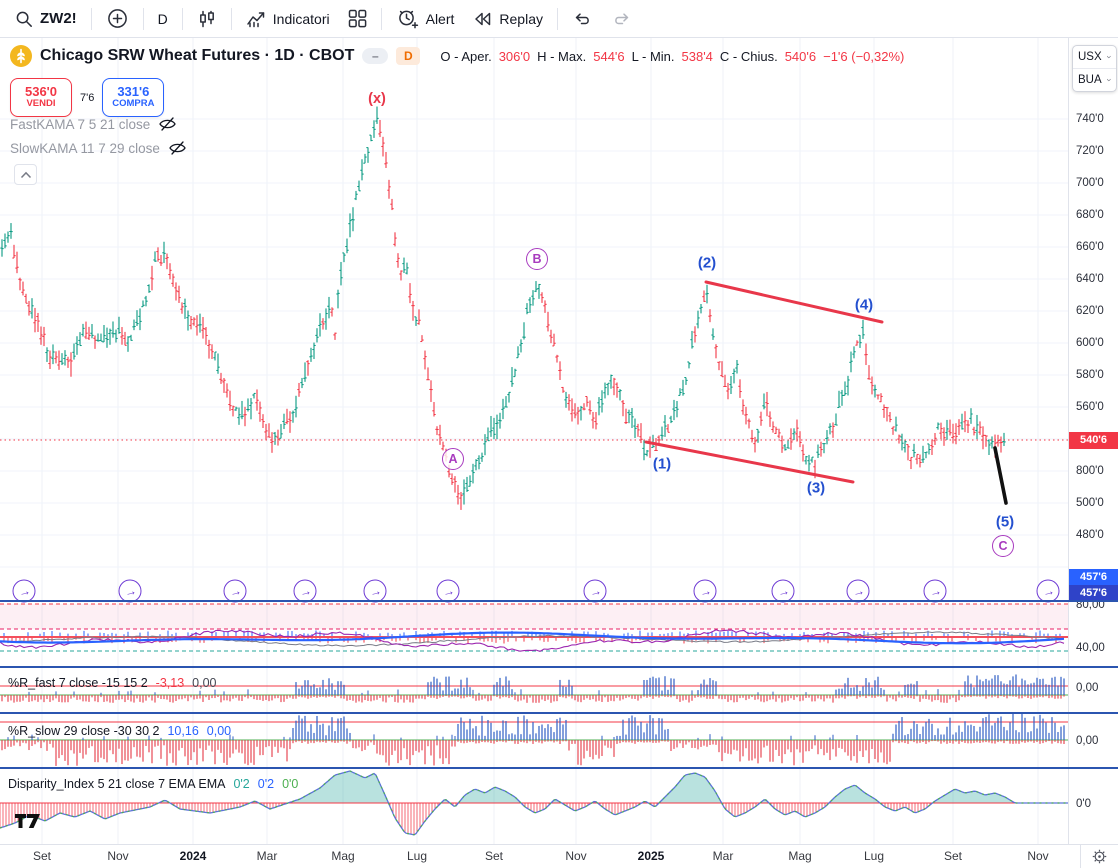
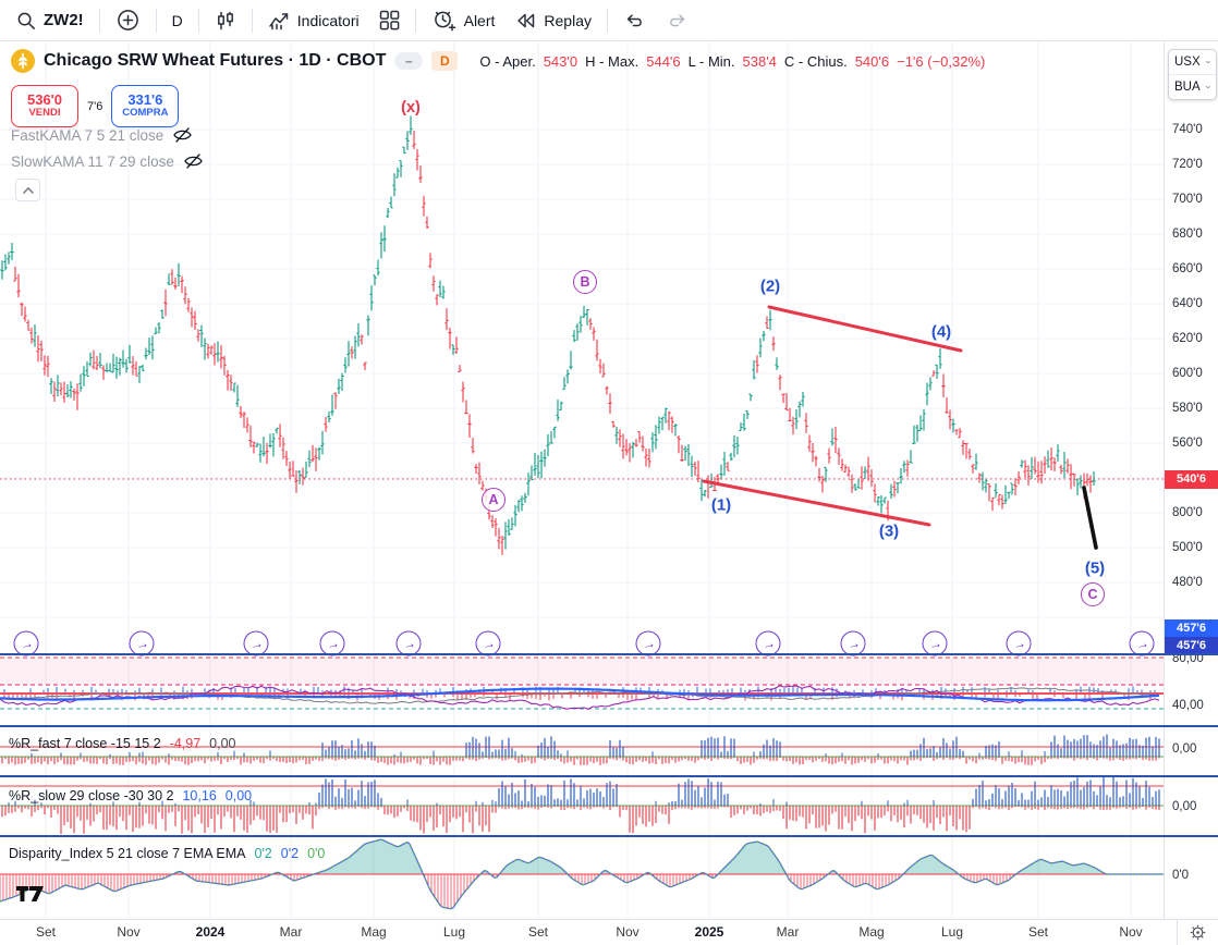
  ZW2!
  D
  Indicatori
  Alert
  Replay
  Chicago SRW Wheat Futures · 1D · CBOT
  –
  D
  O - Aper.
- 306'0
+ 543'0
  H - Max.
  544'6
  L - Min.
  538'4
  C - Chius.
  540'6
  −1'6 (−0,32%)
  536'0
  VENDI
  7'6
  331'6
  COMPRA
  FastKAMA 7 5 21 close
  SlowKAMA 11 7 29 close
  (x)
  B
  A
  C
  (1)
  (2)
  (3)
  (4)
  (5)
  %R_fast 7 close -15 15 2
- -3,13
+ -4,97
  0,00
  %R_slow 29 close -30 30 2
  10,16
  0,00
  Disparity_Index 5 21 close 7 EMA EMA
  0'2
  0'2
  0'0
  USX
  BUA
  740'0
  720'0
  700'0
  680'0
  660'0
  640'0
  620'0
  600'0
  580'0
  560'0
  800'0
  500'0
  480'0
  80,00
  40,00
  0,00
  0,00
  0'0
  540'6
  457'6
  457'6
  Set
  Nov
  2024
  Mar
  Mag
  Lug
  Set
  Nov
  2025
  Mar
  Mag
  Lug
  Set
  Nov
